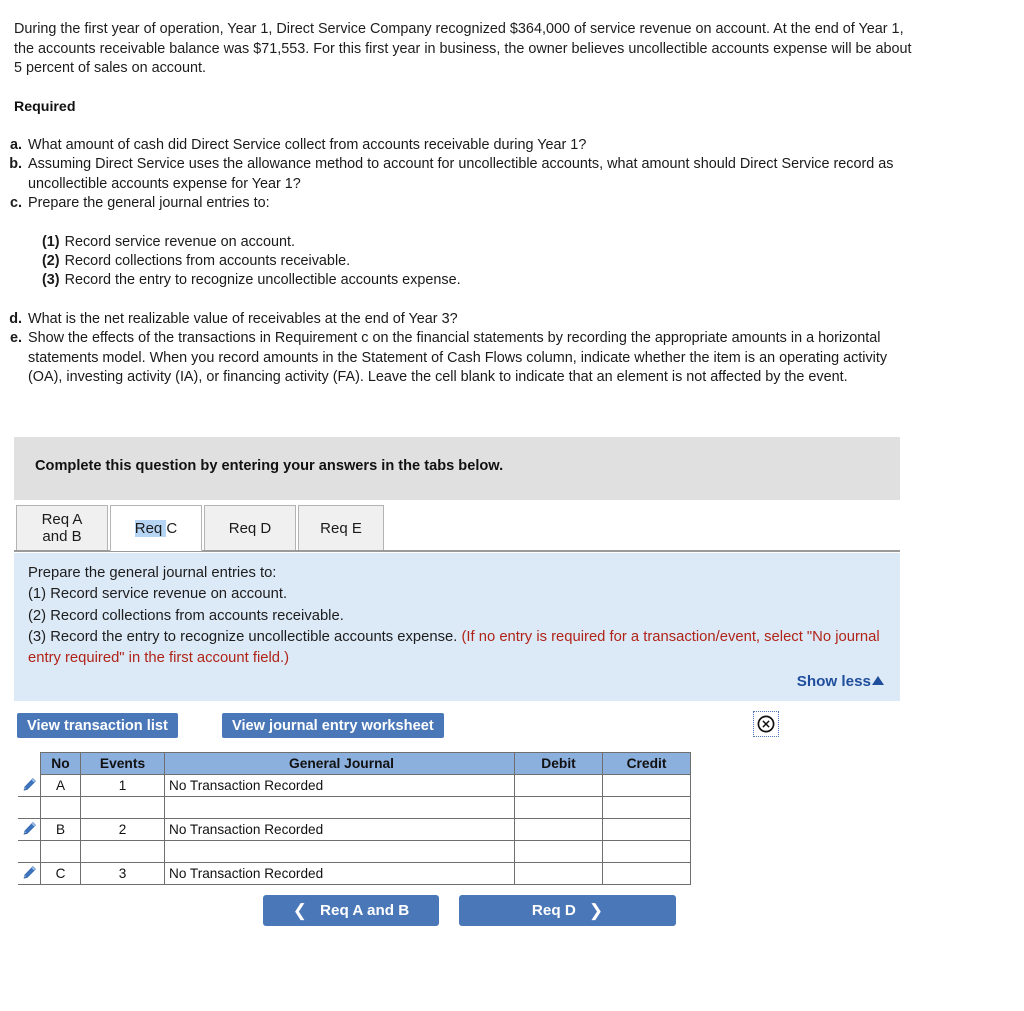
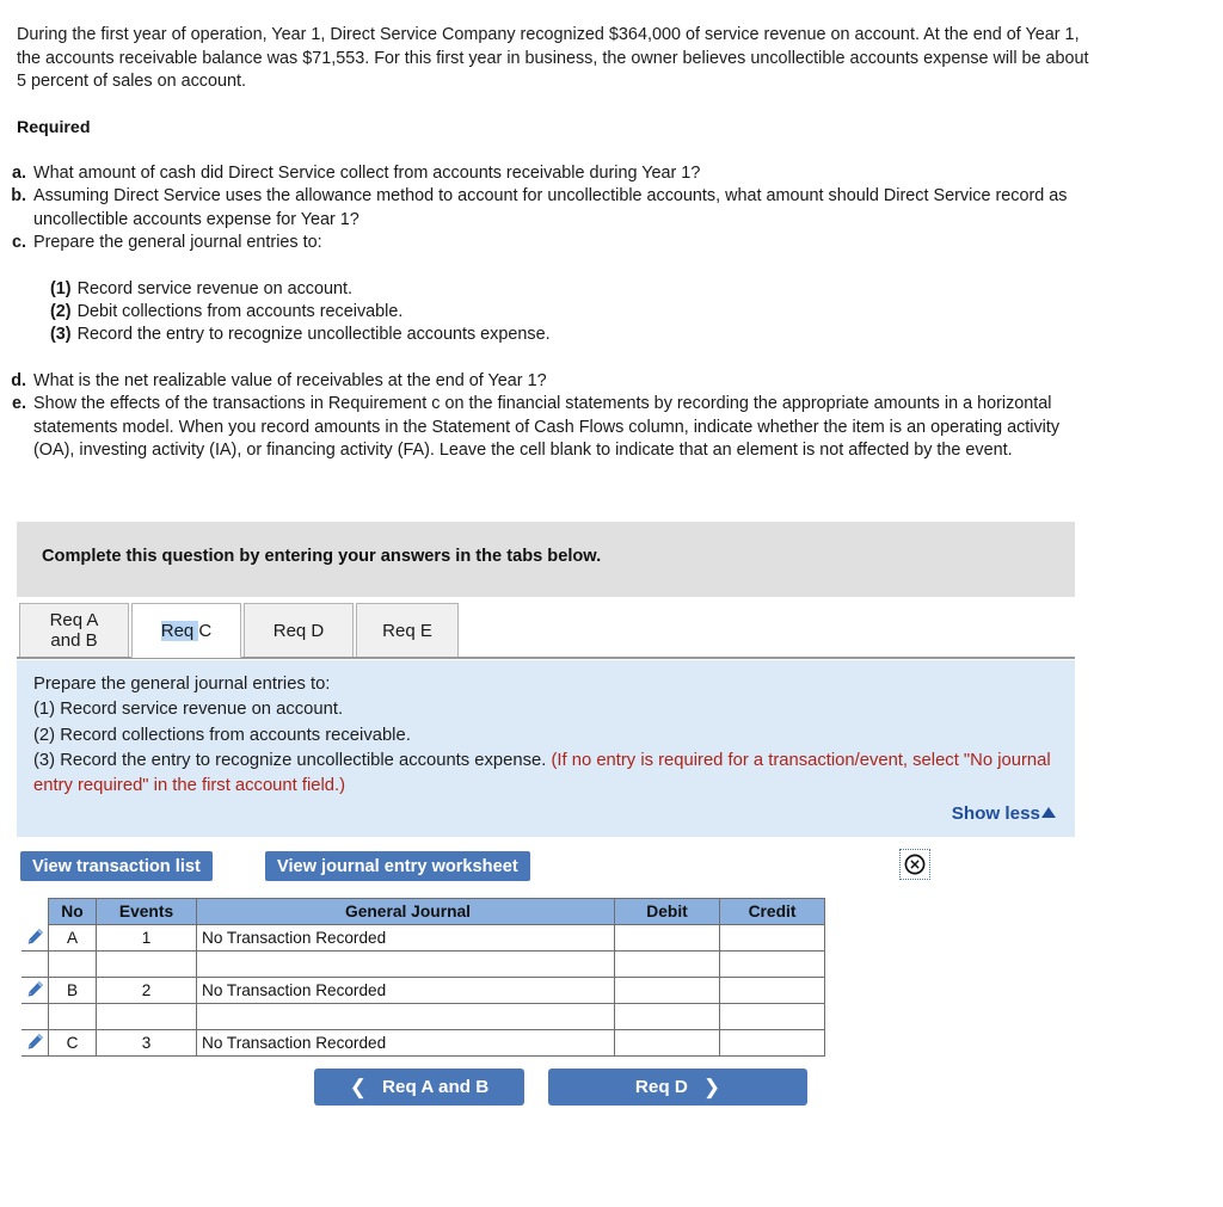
  During the first year of operation, Year 1, Direct Service Company recognized $364,000 of service revenue on account. At the end of Year 1, the accounts receivable balance was $71,553. For this first year in business, the owner believes uncollectible accounts expense will be about 5 percent of sales on account.
  Required
  a.
  What amount of cash did Direct Service collect from accounts receivable during Year 1?
  b.
  Assuming Direct Service uses the allowance method to account for uncollectible accounts, what amount should Direct Service record as uncollectible accounts expense for Year 1?
  c.
  Prepare the general journal entries to:
  (1)
  Record service revenue on account.
  (2)
- Record collections from accounts receivable.
+ Debit collections from accounts receivable.
  (3)
  Record the entry to recognize uncollectible accounts expense.
  d.
- What is the net realizable value of receivables at the end of Year 3?
+ What is the net realizable value of receivables at the end of Year 1?
  e.
  Show the effects of the transactions in Requirement c on the financial statements by recording the appropriate amounts in a horizontal statements model. When you record amounts in the Statement of Cash Flows column, indicate whether the item is an operating activity (OA), investing activity (IA), or financing activity (FA). Leave the cell blank to indicate that an element is not affected by the event.
  Complete this question by entering your answers in the tabs below.
  Req A
  and B
  Req C
  Req D
  Req E
  Prepare the general journal entries to:
  (1) Record service revenue on account.
  (2) Record collections from accounts receivable.
  (3) Record the entry to recognize uncollectible accounts expense. (If no entry is required for a transaction/event, select "No journal entry required" in the first account field.)
  Show less
  View transaction list
  View journal entry worksheet
  	No	Events	General Journal	Debit	Credit
  	A	1	No Transaction Recorded
  	B	2	No Transaction Recorded
  	C	3	No Transaction Recorded
  ❮
  Req A and B
  Req D
  ❯
